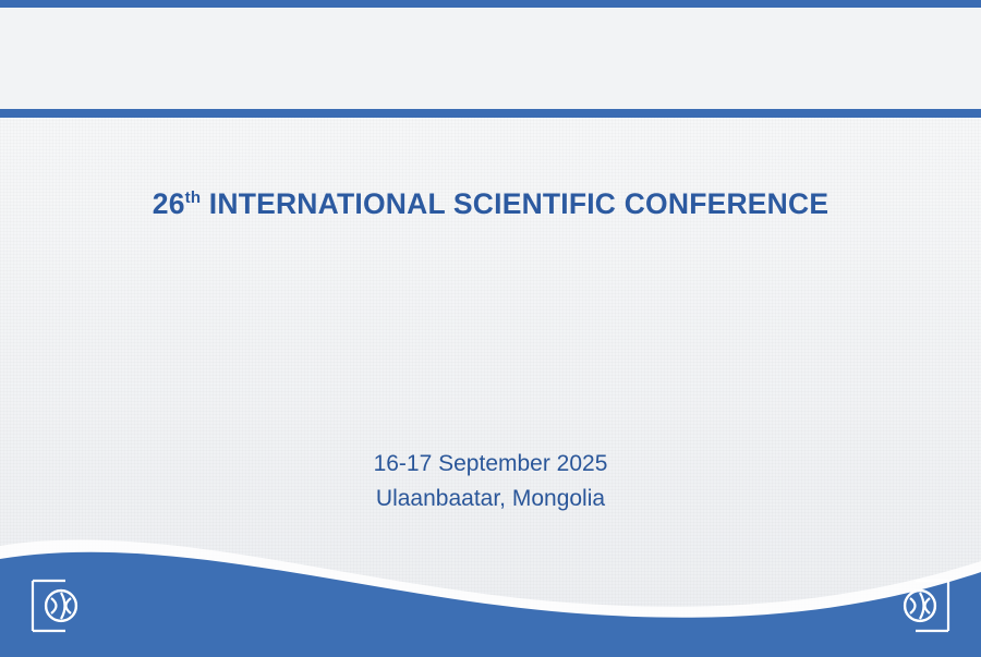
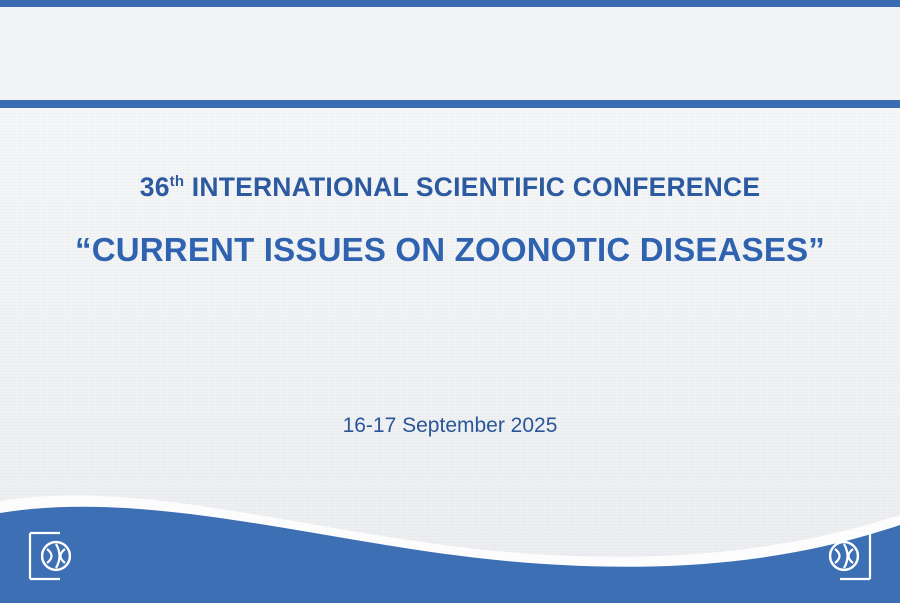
- 26th INTERNATIONAL SCIENTIFIC CONFERENCE
+ 36th INTERNATIONAL SCIENTIFIC CONFERENCE
+ “CURRENT ISSUES ON ZOONOTIC DISEASES”
  16-17 September 2025
- Ulaanbaatar, Mongolia
